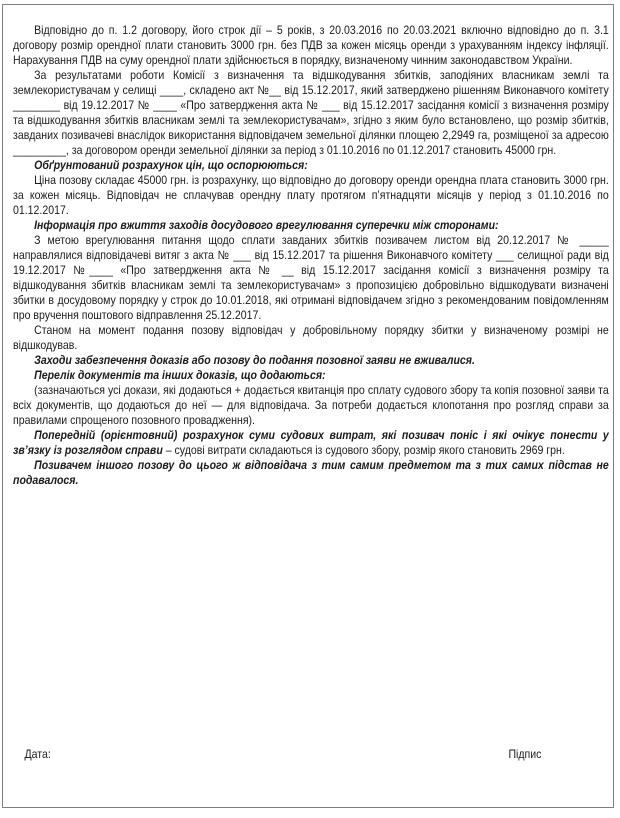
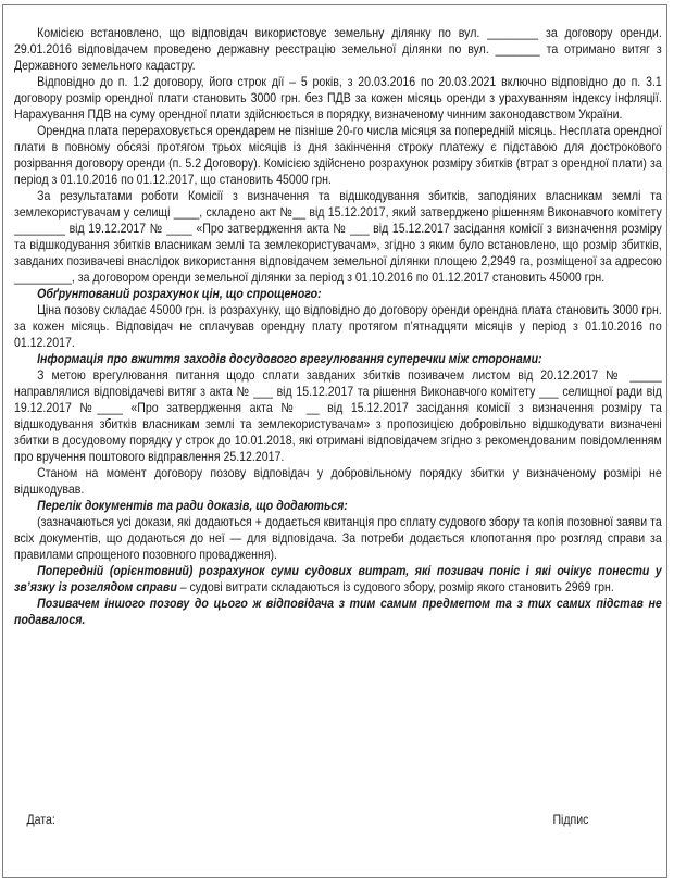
+ Комісією встановлено, що відповідач використовує земельну ділянку по вул. ________ за договору оренди. 29.01.2016 відповідачем проведено державну реєстрацію земельної ділянки по вул. _______ та отримано витяг з Державного земельного кадастру.
  Відповідно до п. 1.2 договору, його строк дії – 5 років, з 20.03.2016 по 20.03.2021 включно відповідно до п. 3.1 договору розмір орендної плати становить 3000 грн. без ПДВ за кожен місяць оренди з урахуванням індексу інфляції. Нарахування ПДВ на суму орендної плати здійснюється в порядку, визначеному чинним законодавством України.
+ Орендна плата перераховується орендарем не пізніше 20-го числа місяця за попередній місяць. Несплата орендної плати в повному обсязі протягом трьох місяців із дня закінчення строку платежу є підставою для дострокового розірвання договору оренди (п. 5.2 Договору). Комісією здійснено розрахунок розміру збитків (втрат з орендної плати) за період з 01.10.2016 по 01.12.2017, що становить 45000 грн.
  За результатами роботи Комісії з визначення та відшкодування збитків, заподіяних власникам землі та землекористувачам у селищі ____, складено акт №__ від 15.12.2017, який затверджено рішенням Виконавчого комітету ________ від 19.12.2017 № ____ «Про затвердження акта № ___ від 15.12.2017 засідання комісії з визначення розміру та відшкодування збитків власникам землі та землекористувачам», згідно з яким було встановлено, що розмір збитків, завданих позивачеві внаслідок використання відповідачем земельної ділянки площею 2,2949 га, розміщеної за адресою _________, за договором оренди земельної ділянки за період з 01.10.2016 по 01.12.2017 становить 45000 грн.
- Обґрунтований розрахунок цін, що оспорюються:
+ Обґрунтований розрахунок цін, що спрощеного:
  Ціна позову складає 45000 грн. із розрахунку, що відповідно до договору оренди орендна плата становить 3000 грн. за кожен місяць. Відповідач не сплачував орендну плату протягом п’ятнадцяти місяців у період з 01.10.2016 по 01.12.2017.
  Інформація про вжиття заходів досудового врегулювання суперечки між сторонами:
  З метою врегулювання питання щодо сплати завданих збитків позивачем листом від 20.12.2017 № _____ направлялися відповідачеві витяг з акта № ___ від 15.12.2017 та рішення Виконавчого комітету ___ селищної ради від 19.12.2017 №____ «Про затвердження акта № __ від 15.12.2017 засідання комісії з визначення розміру та відшкодування збитків власникам землі та землекористувачам» з пропозицією добровільно відшкодувати визначені збитки в досудовому порядку у строк до 10.01.2018, які отримані відповідачем згідно з рекомендованим повідомленням про вручення поштового відправлення 25.12.2017.
- Станом на момент подання позову відповідач у добровільному порядку збитки у визначеному розмірі не відшкодував.
+ Станом на момент договору позову відповідач у добровільному порядку збитки у визначеному розмірі не відшкодував.
- Заходи забезпечення доказів або позову до подання позовної заяви не вживалися.
- Перелік документів та інших доказів, що додаються:
+ Перелік документів та ради доказів, що додаються:
  (зазначаються усі докази, які додаються + додається квитанція про сплату судового збору та копія позовної заяви та всіх документів, що додаються до неї — для відповідача. За потреби додається клопотання про розгляд справи за правилами спрощеного позовного провадження).
  Попередній (орієнтовний) розрахунок суми судових витрат, які позивач поніс і які очікує понести у зв’язку із розглядом справи – судові витрати складаються із судового збору, розмір якого становить 2969 грн.
  Позивачем іншого позову до цього ж відповідача з тим самим предметом та з тих самих підстав не подавалося.
  Дата:
  Підпис
